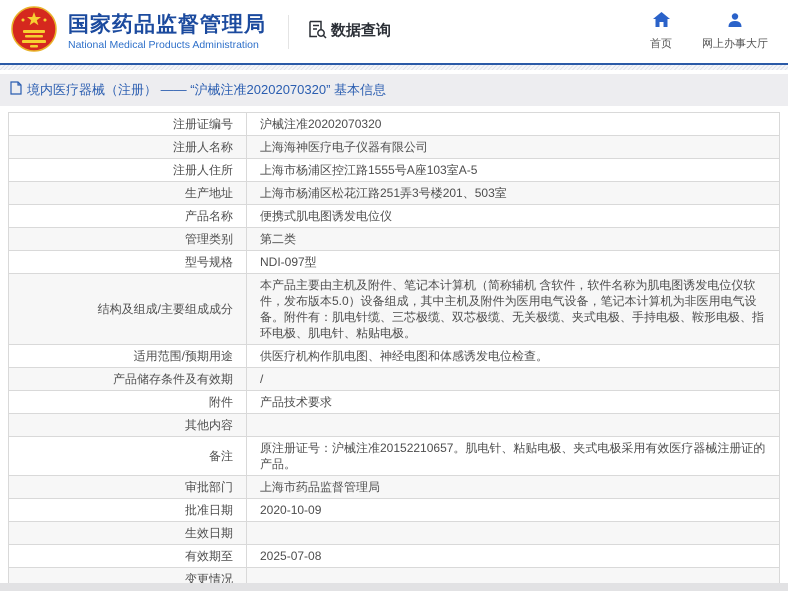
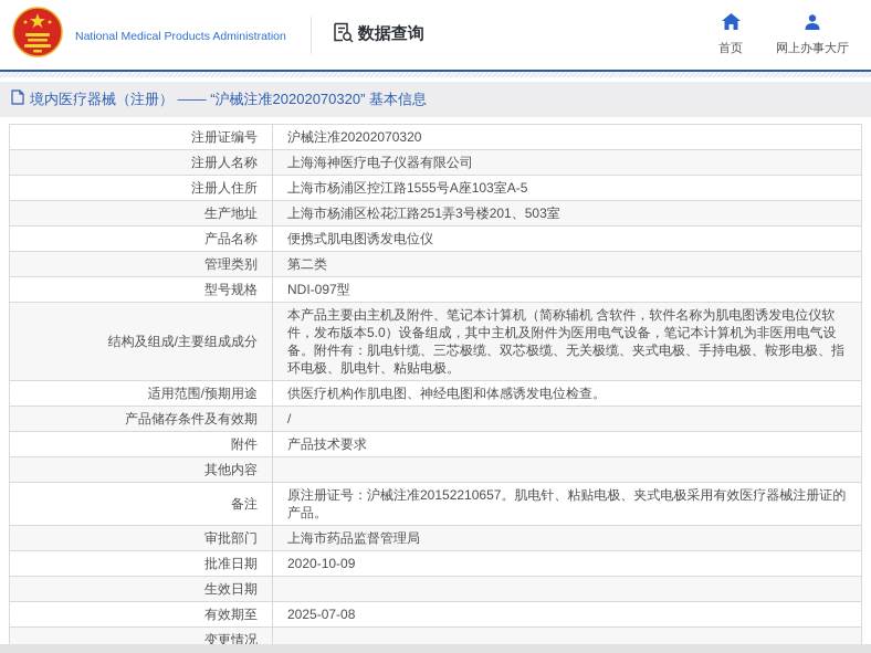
- 国家药品监督管理局
  National Medical Products Administration
  数据查询
  首页
  网上办事大厅
  境内医疗器械（注册） —— “沪械注准20202070320” 基本信息
  注册证编号	沪械注准20202070320
  注册人名称	上海海神医疗电子仪器有限公司
  注册人住所	上海市杨浦区控江路1555号A座103室A-5
  生产地址	上海市杨浦区松花江路251弄3号楼201、503室
  产品名称	便携式肌电图诱发电位仪
  管理类别	第二类
  型号规格	NDI-097型
  结构及组成/主要组成成分	本产品主要由主机及附件、笔记本计算机（简称辅机 含软件，软件名称为肌电图诱发电位仪软件，发布版本5.0）设备组成，其中主机及附件为医用电气设备，笔记本计算机为非医用电气设备。附件有：肌电针缆、三芯极缆、双芯极缆、无关极缆、夹式电极、手持电极、鞍形电极、指环电极、肌电针、粘贴电极。
  适用范围/预期用途	供医疗机构作肌电图、神经电图和体感诱发电位检查。
  产品储存条件及有效期	/
  附件	产品技术要求
  其他内容
  备注	原注册证号：沪械注准20152210657。肌电针、粘贴电极、夹式电极采用有效医疗器械注册证的产品。
  审批部门	上海市药品监督管理局
  批准日期	2020-10-09
  生效日期
  有效期至	2025-07-08
  变更情况
